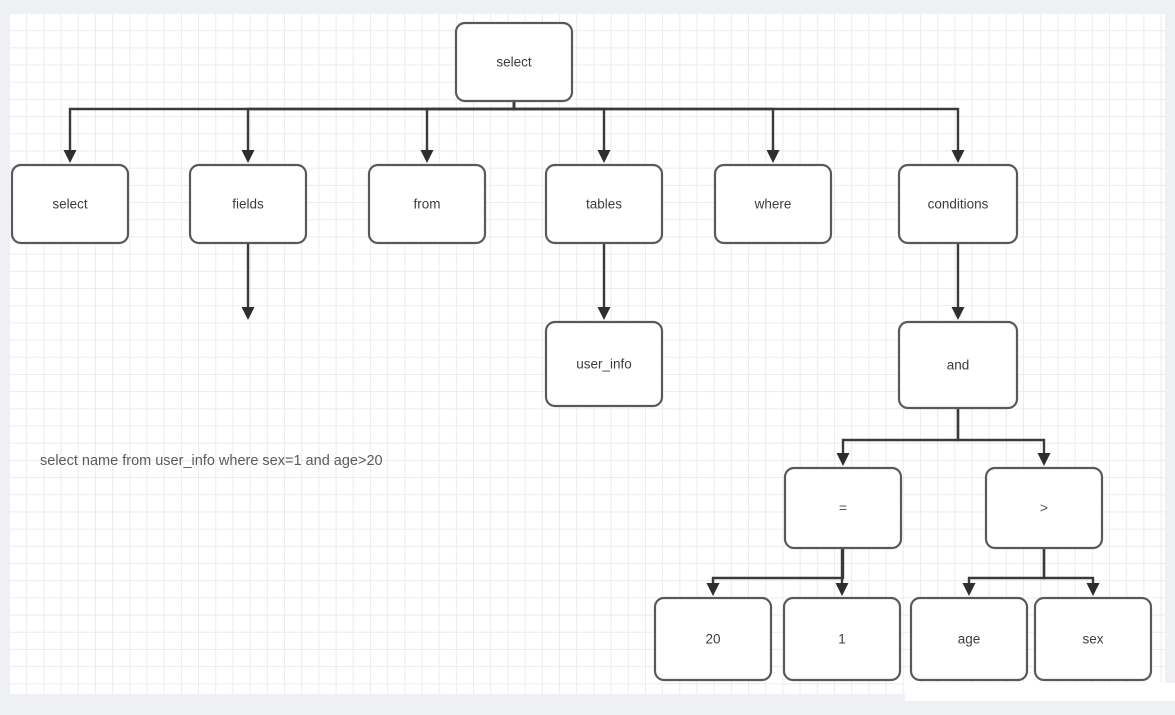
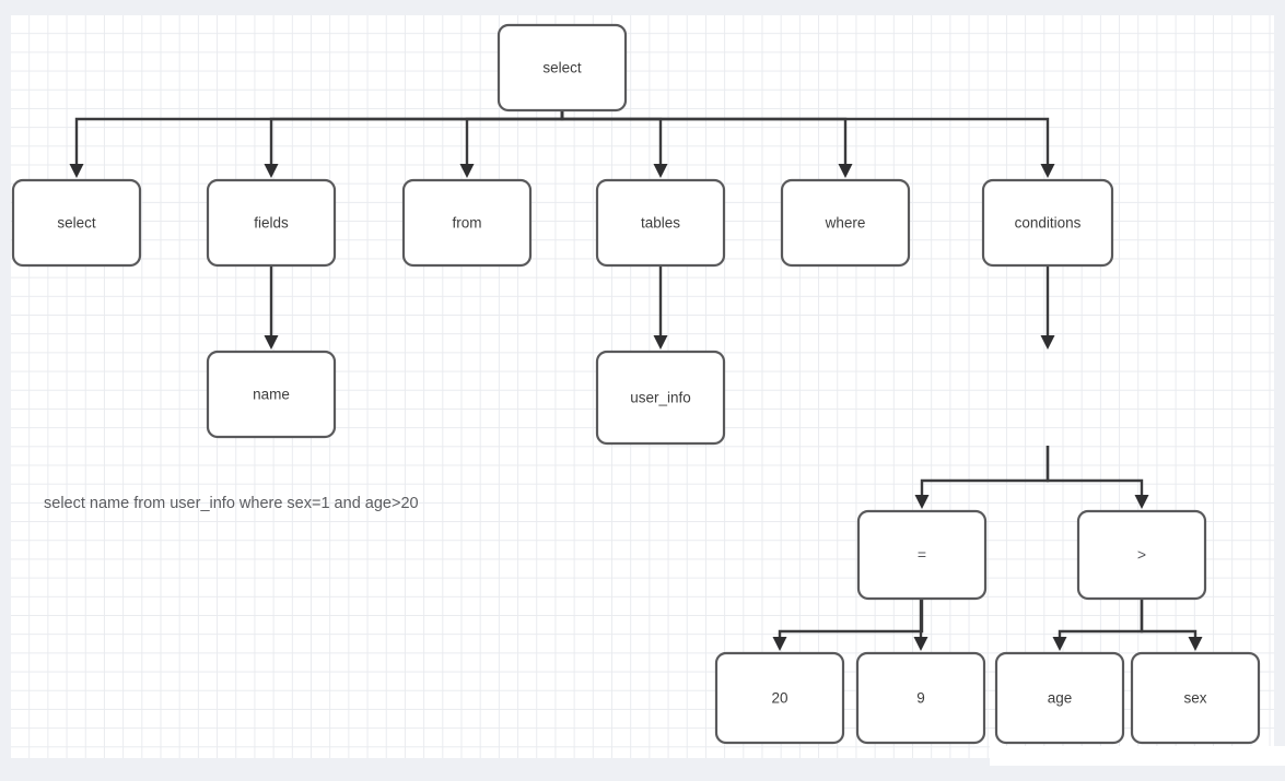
  select
  select
  fields
  from
  tables
  where
  conditions
+ name
  user_info
- and
  =
  >
  20
- 1
+ 9
  age
  sex
  select name from user_info where sex=1 and age>20
